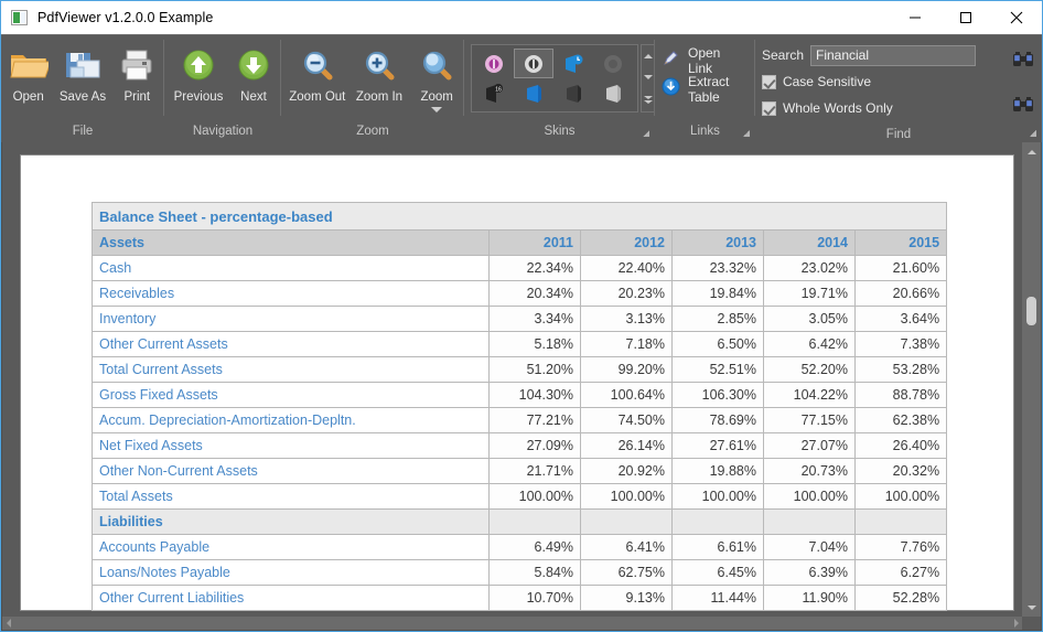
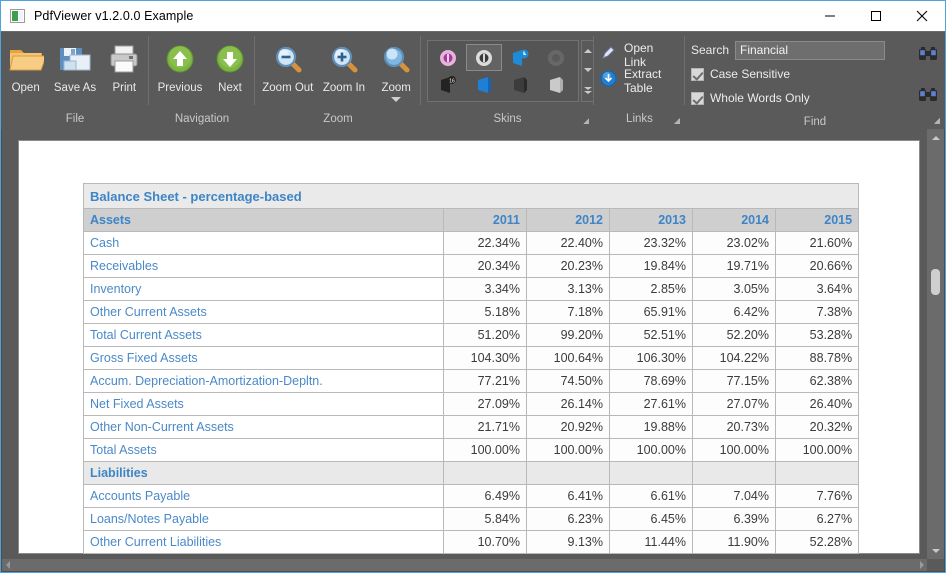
  PdfViewer v1.2.0.0 Example
  Open
  Save As
  Print
  File
  Previous
  Next
  Navigation
  Zoom Out
  Zoom In
  Zoom
  Zoom
  Skins
  Open Link
  Extract Table
  Links
  Search
  Financial
  Case Sensitive
  Whole Words Only
  Find
  Balance Sheet - percentage-based
  Assets	2011	2012	2013	2014	2015
  Cash	22.34%	22.40%	23.32%	23.02%	21.60%
  Receivables	20.34%	20.23%	19.84%	19.71%	20.66%
  Inventory	3.34%	3.13%	2.85%	3.05%	3.64%
- Other Current Assets	5.18%	7.18%	6.50%	6.42%	7.38%
+ Other Current Assets	5.18%	7.18%	65.91%	6.42%	7.38%
  Total Current Assets	51.20%	99.20%	52.51%	52.20%	53.28%
  Gross Fixed Assets	104.30%	100.64%	106.30%	104.22%	88.78%
  Accum. Depreciation-Amortization-Depltn.	77.21%	74.50%	78.69%	77.15%	62.38%
  Net Fixed Assets	27.09%	26.14%	27.61%	27.07%	26.40%
  Other Non-Current Assets	21.71%	20.92%	19.88%	20.73%	20.32%
  Total Assets	100.00%	100.00%	100.00%	100.00%	100.00%
  Liabilities
  Accounts Payable	6.49%	6.41%	6.61%	7.04%	7.76%
- Loans/Notes Payable	5.84%	62.75%	6.45%	6.39%	6.27%
+ Loans/Notes Payable	5.84%	6.23%	6.45%	6.39%	6.27%
  Other Current Liabilities	10.70%	9.13%	11.44%	11.90%	52.28%
